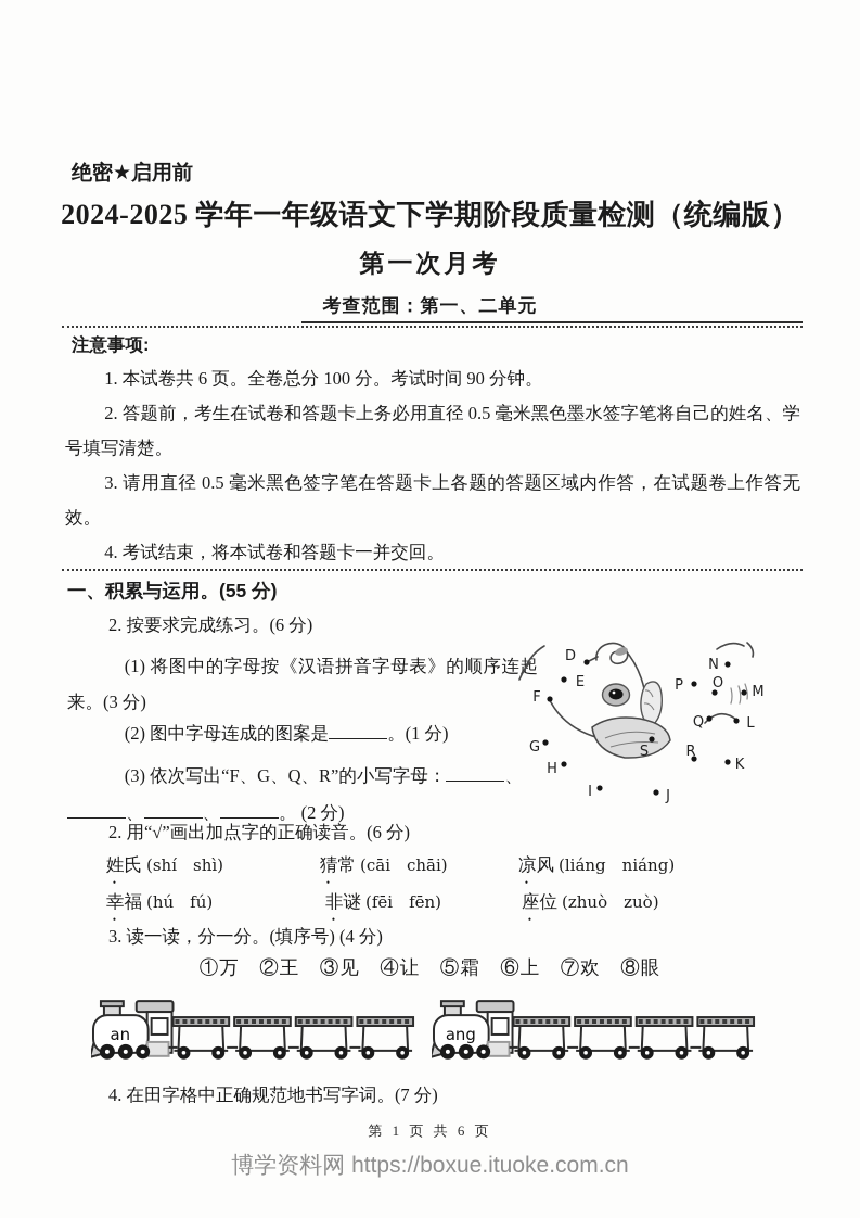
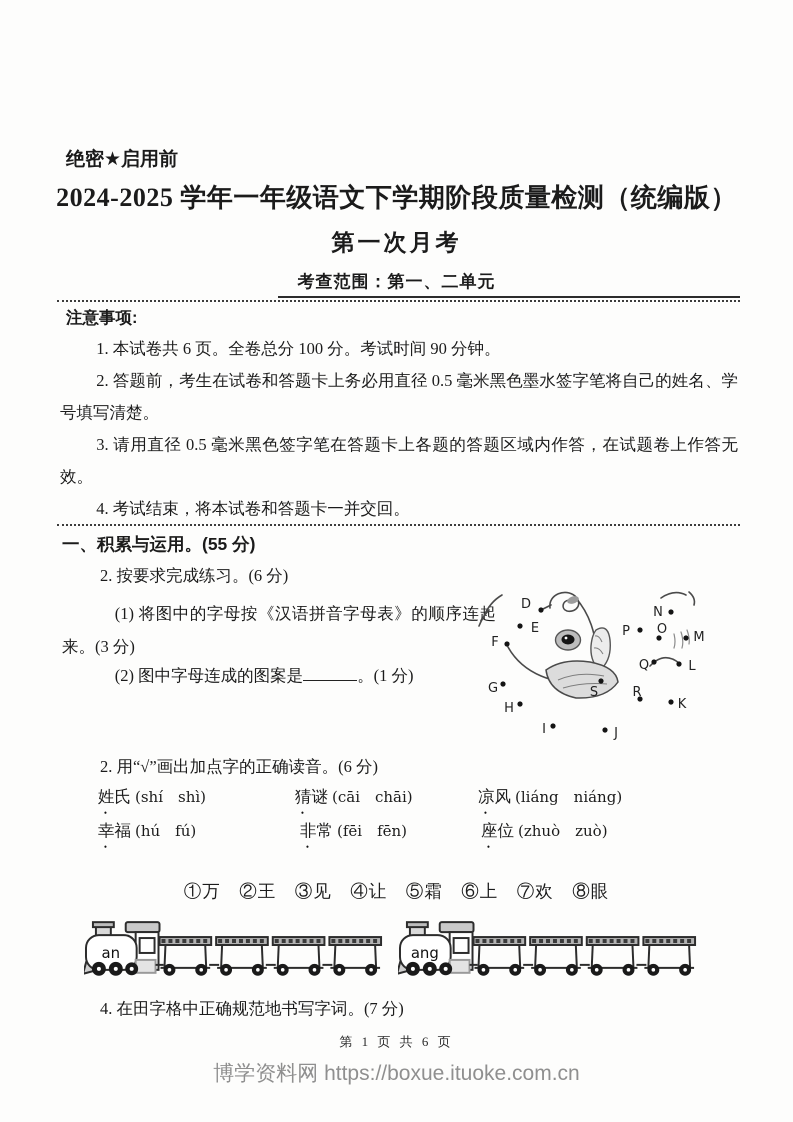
  绝密★启用前
  2024-2025 学年一年级语文下学期阶段质量检测（统编版）
  第一次月考
  考查范围：第一、二单元
  注意事项:
  1. 本试卷共 6 页。全卷总分 100 分。考试时间 90 分钟。
  2. 答题前，考生在试卷和答题卡上务必用直径 0.5 毫米黑色墨水签字笔将自己的姓名、学号填写清楚。
  3. 请用直径 0.5 毫米黑色签字笔在答题卡上各题的答题区域内作答，在试题卷上作答无效。
  4. 考试结束，将本试卷和答题卡一并交回。
  一、积累与运用。(55 分)
  2. 按要求完成练习。(6 分)
  (1) 将图中的字母按《汉语拼音字母表》的顺序连起来。(3 分)
  (2) 图中字母连成的图案是 。(1 分)
- (3) 依次写出“F、G、Q、R”的小写字母： 、、 、 。 (2 分)
  D
  E
  F
  G
  H
  I
  J
  K
  L
  M
  N
  O
  P
  Q
  R
  S
  2. 用“√”画出加点字的正确读音。(6 分)
  姓氏 (shí shì)
- 猜常 (cāi chāi)
+ 猜谜 (cāi chāi)
  凉风 (liáng niáng)
  幸福 (hú fú)
- 非谜 (fēi fēn)
+ 非常 (fēi fēn)
  座位 (zhuò zuò)
- 3. 读一读，分一分。(填序号) (4 分)
  ①万 ②王 ③见 ④让 ⑤霜 ⑥上 ⑦欢 ⑧眼
  an
  ang
  4. 在田字格中正确规范地书写字词。(7 分)
  第 1 页 共 6 页
  博学资料网 https://boxue.ituoke.com.cn
